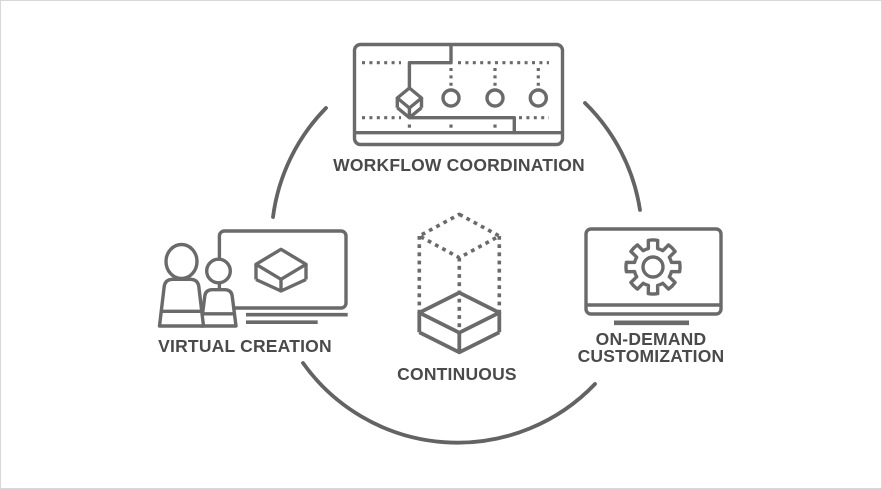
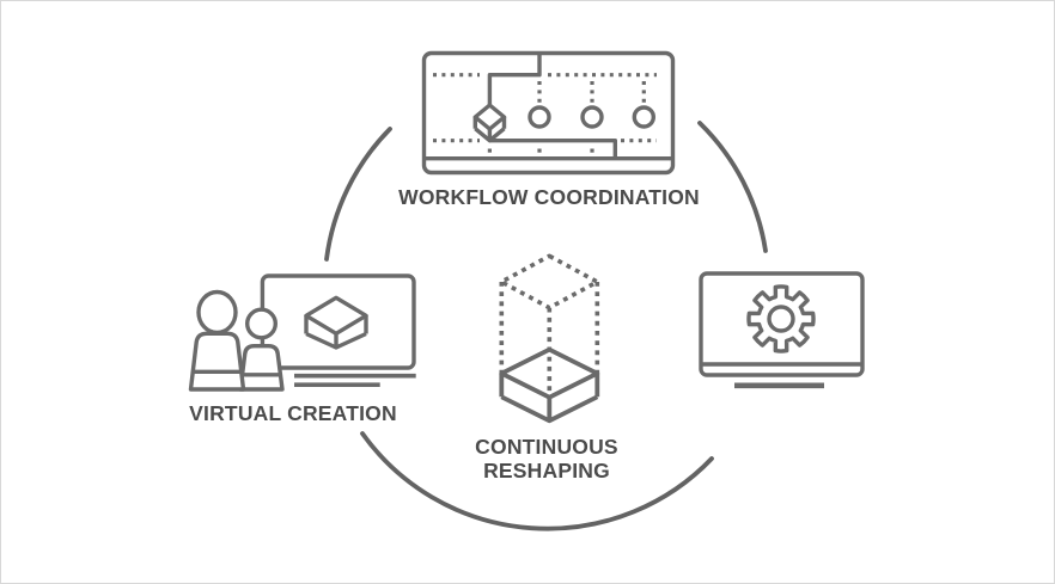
  WORKFLOW COORDINATION
  VIRTUAL CREATION
- ON-DEMAND
- CUSTOMIZATION
  CONTINUOUS
+ RESHAPING
